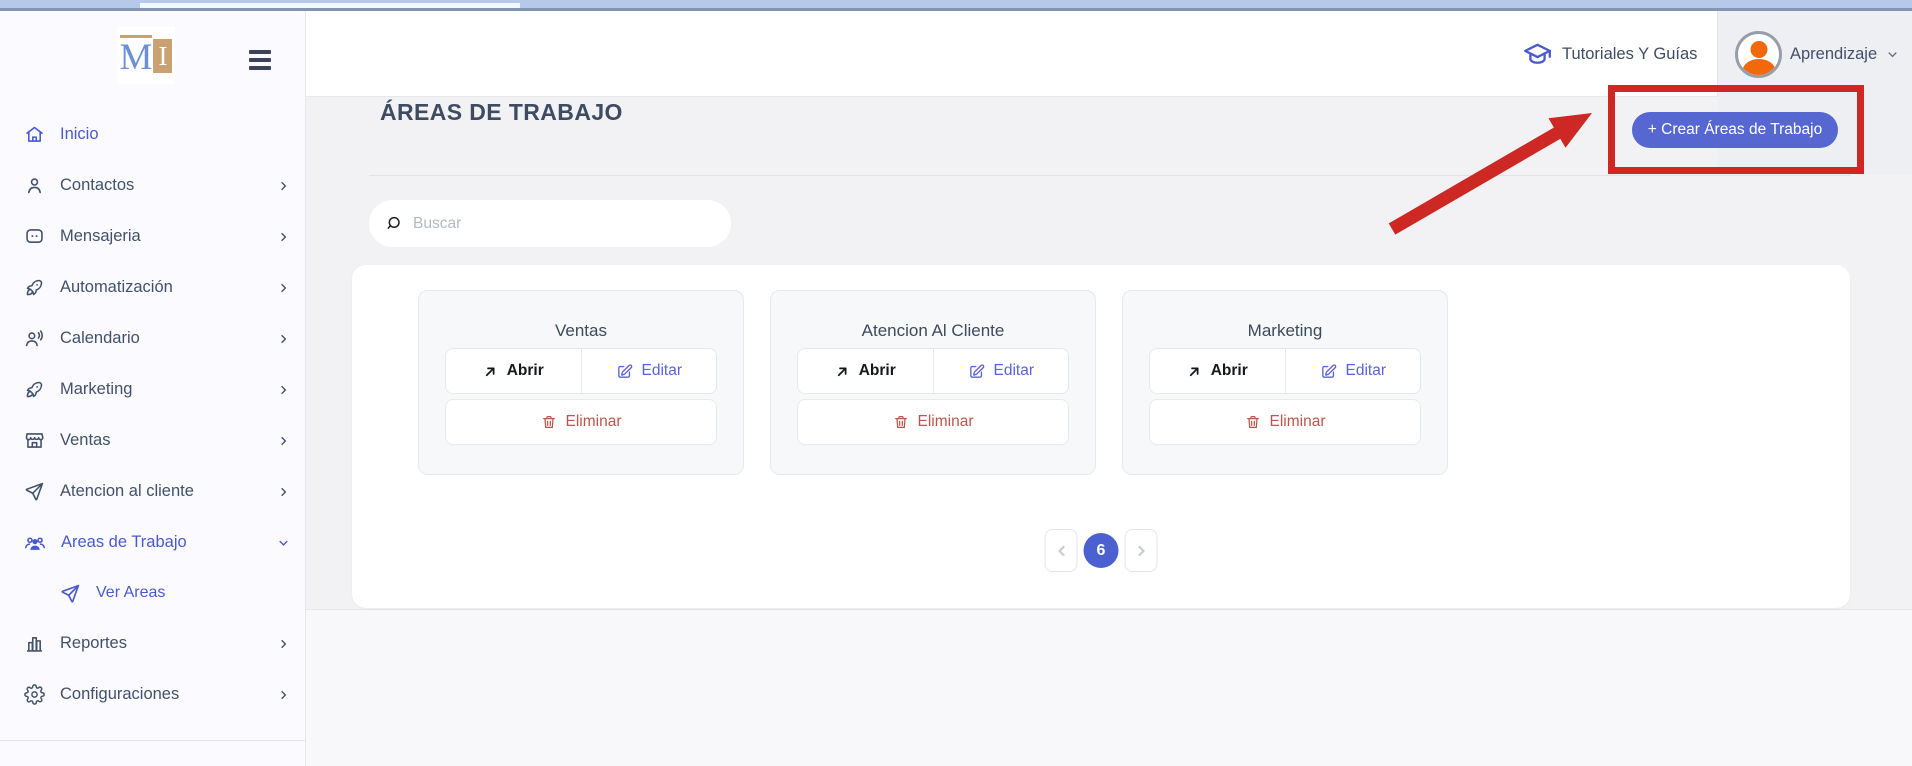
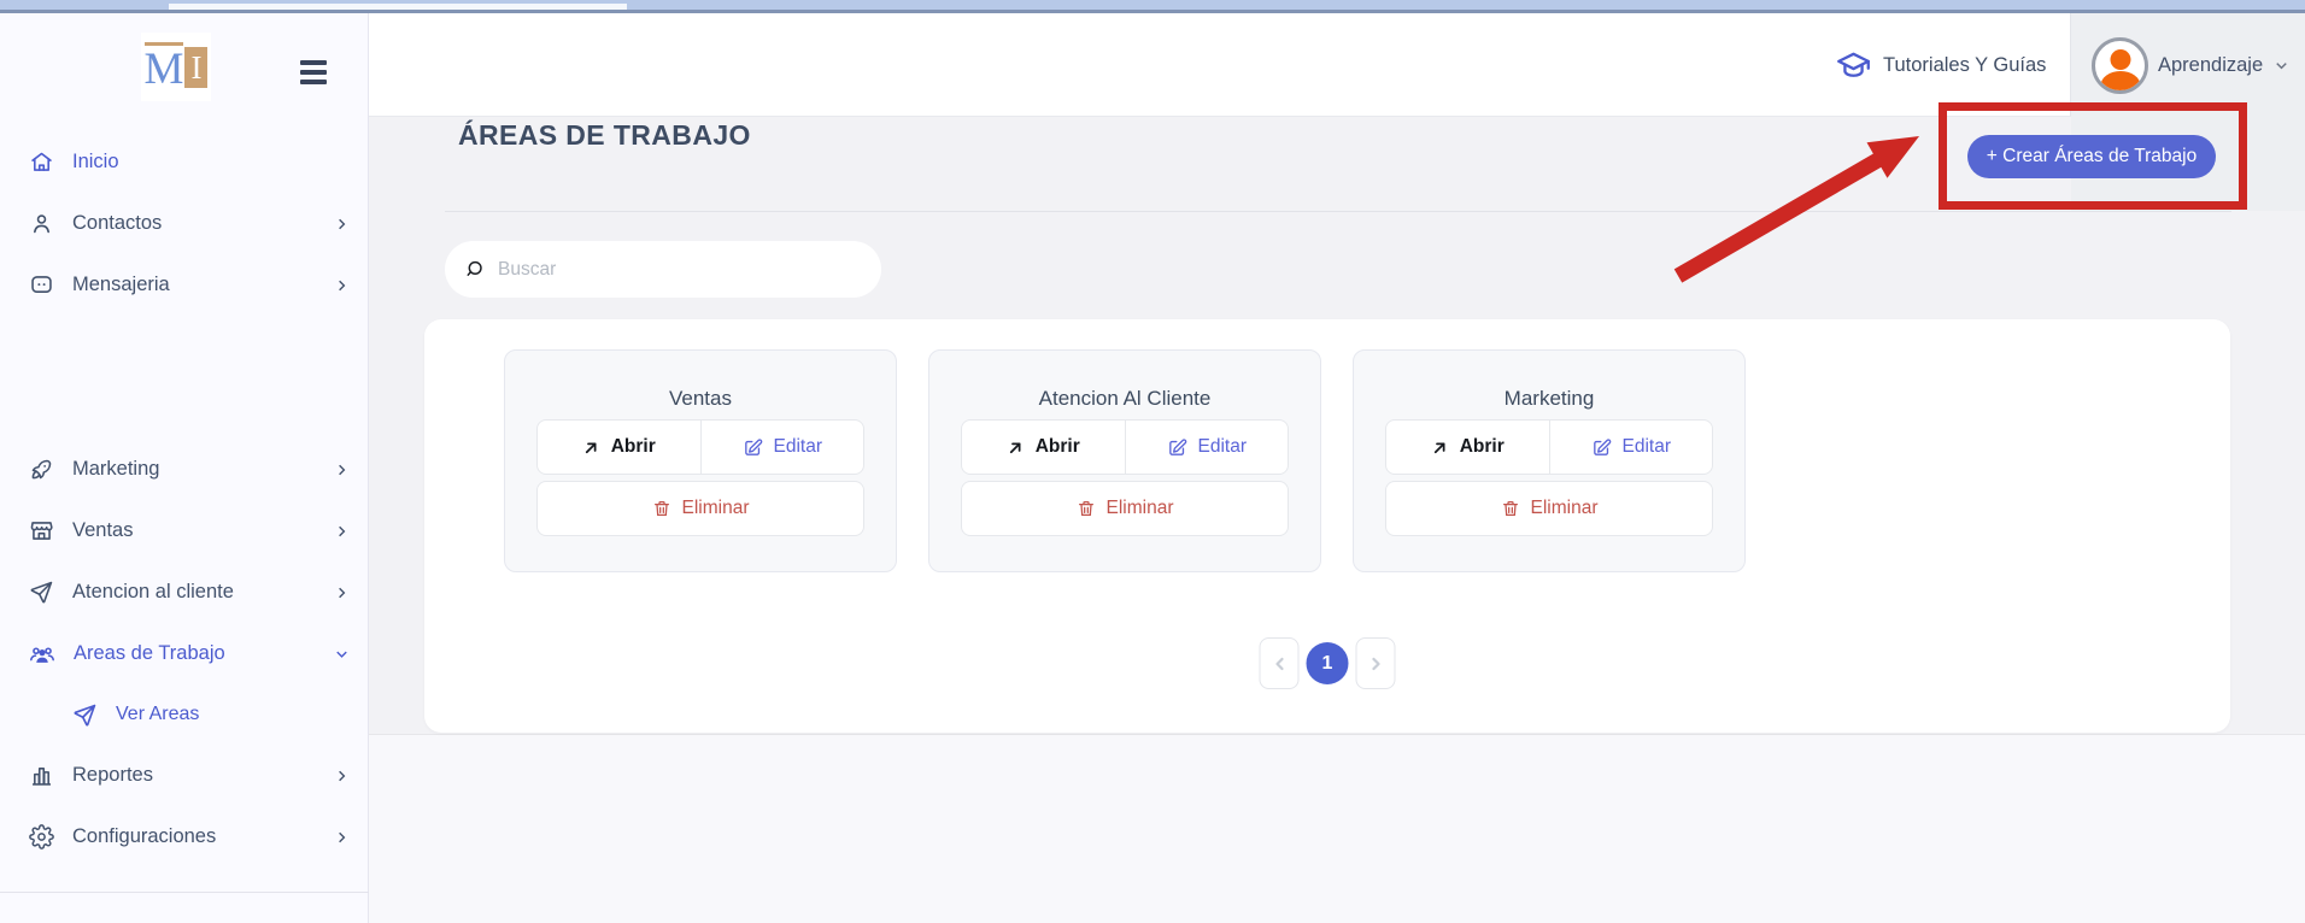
  Aprendizaje
  Tutoriales Y Guías
  M
  I
  Inicio
  Contactos
  Mensajeria
- Automatización
- Calendario
  Marketing
  Ventas
  Atencion al cliente
  Areas de Trabajo
  Ver Areas
  Reportes
  Configuraciones
  ÁREAS DE TRABAJO
  Buscar
  Ventas
  Abrir
  Editar
  Eliminar
  Atencion Al Cliente
  Abrir
  Editar
  Eliminar
  Marketing
  Abrir
  Editar
  Eliminar
- 6
+ 1
  + Crear Áreas de Trabajo
